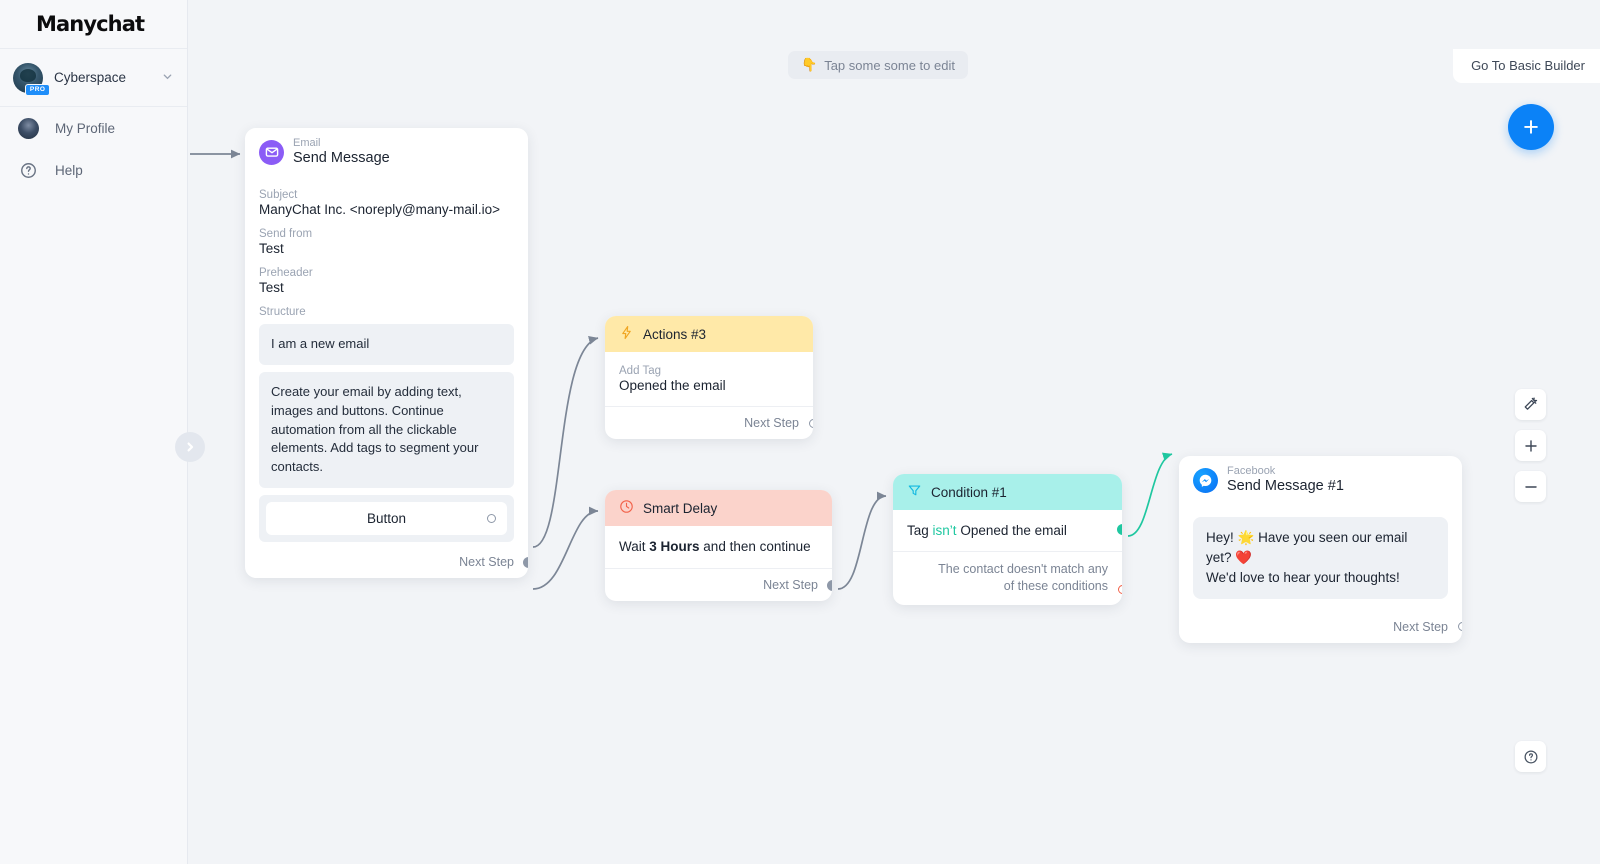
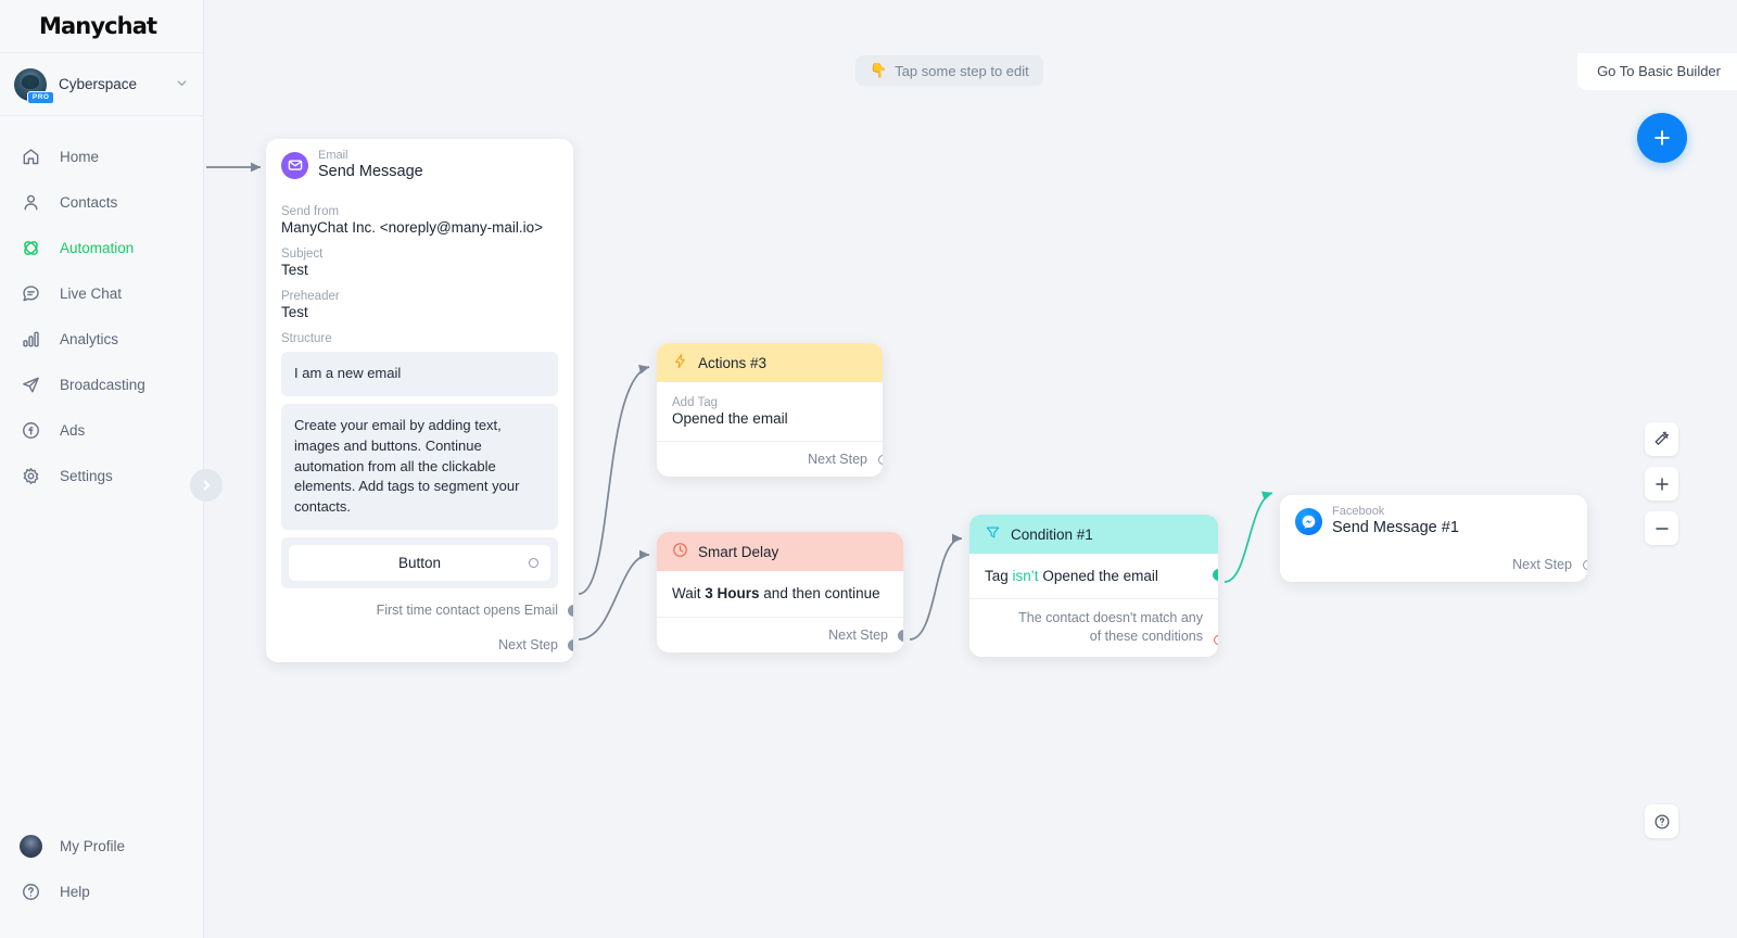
  Manychat
  Cyberspace
+ Home
+ Contacts
+ Automation
+ Live Chat
+ Analytics
+ Broadcasting
+ Ads
+ Settings
  My Profile
  Help
  👇
- Tap some some to edit
+ Tap some step to edit
  Go To Basic Builder
  +
  Email
  Send Message
- Subject
+ Send from
  ManyChat Inc. <noreply@many-mail.io>
- Send from
+ Subject
  Test
  Preheader
  Test
  Structure
  I am a new email
  Create your email by adding text, images and buttons. Continue automation from all the clickable elements. Add tags to segment your contacts.
  Button
+ First time contact opens Email
  Next Step
  Actions #3
  Add Tag
  Opened the email
  Next Step
  Smart Delay
  Wait 3 Hours and then continue
  Next Step
  Condition #1
  Tag isn’t Opened the email
  The contact doesn't match any
  of these conditions
  Facebook
  Send Message #1
- Hey! 🌟 Have you seen our email yet? ❤️
- We'd love to hear your thoughts!
  Next Step
